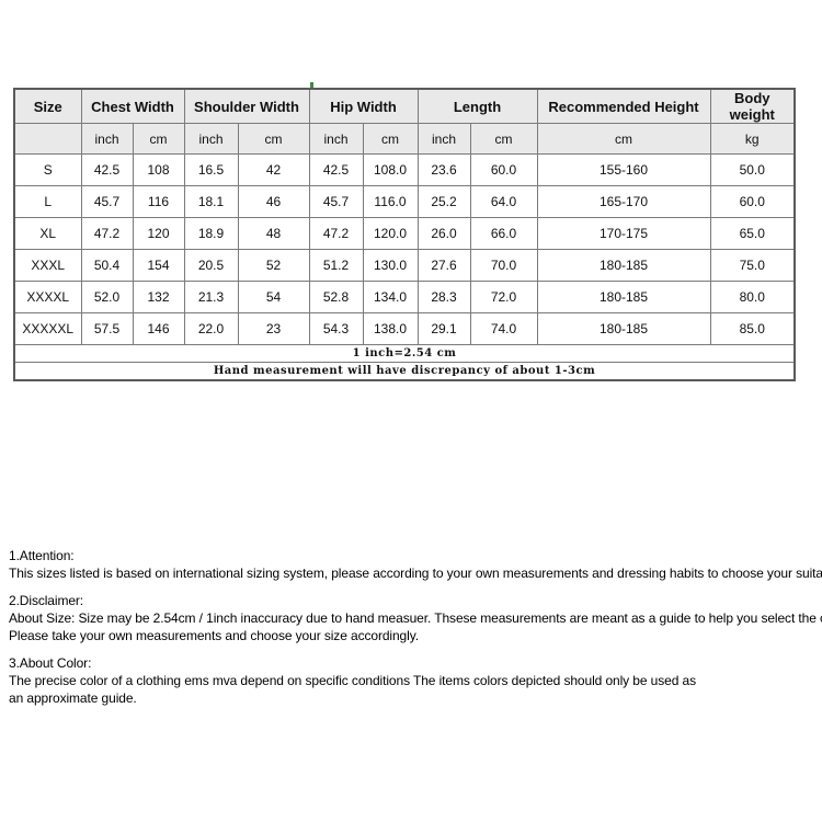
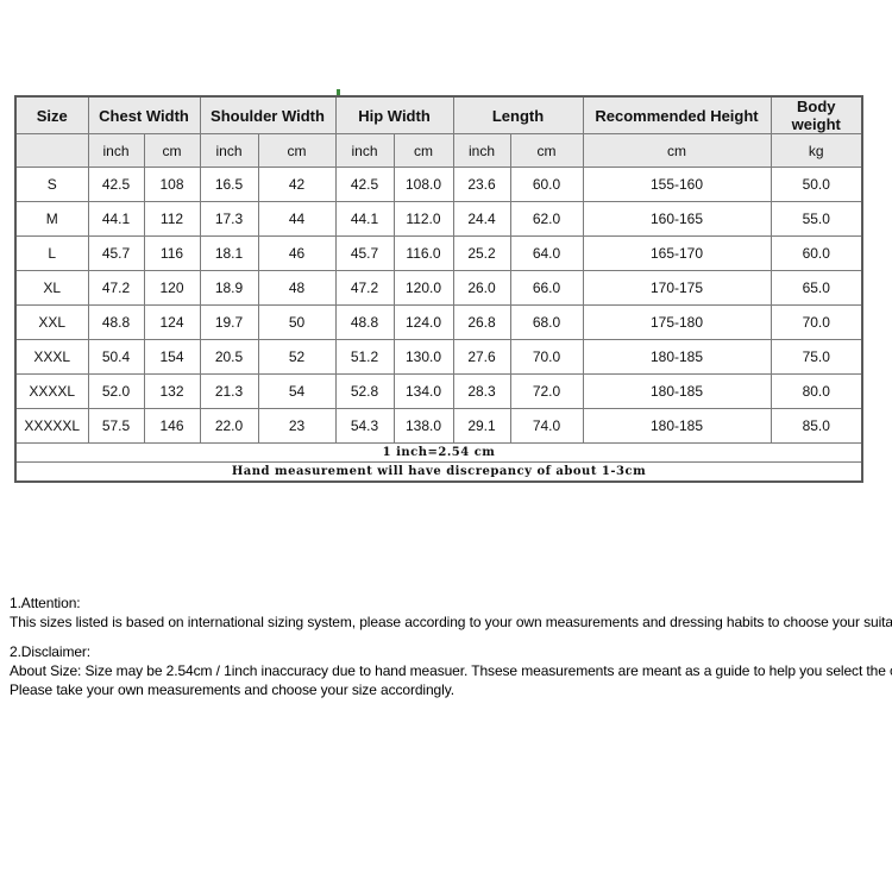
  Size	Chest Width	Shoulder Width	Hip Width	Length	Recommended Height	Body weight
  	inch	cm	inch	cm	inch	cm	inch	cm	cm	kg
  S	42.5	108	16.5	42	42.5	108.0	23.6	60.0	155-160	50.0
+ M	44.1	112	17.3	44	44.1	112.0	24.4	62.0	160-165	55.0
  L	45.7	116	18.1	46	45.7	116.0	25.2	64.0	165-170	60.0
  XL	47.2	120	18.9	48	47.2	120.0	26.0	66.0	170-175	65.0
+ XXL	48.8	124	19.7	50	48.8	124.0	26.8	68.0	175-180	70.0
  XXXL	50.4	154	20.5	52	51.2	130.0	27.6	70.0	180-185	75.0
  XXXXL	52.0	132	21.3	54	52.8	134.0	28.3	72.0	180-185	80.0
  XXXXXL	57.5	146	22.0	23	54.3	138.0	29.1	74.0	180-185	85.0
  1 inch=2.54 cm
  Hand measurement will have discrepancy of about 1-3cm
  1.Attention:
  This sizes listed is based on international sizing system, please according to your own measurements and dressing habits to choose your suita
  2.Disclaimer:
  About Size: Size may be 2.54cm / 1inch inaccuracy due to hand measuer. Thsese measurements are meant as a guide to help you select the
  Please take your own measurements and choose your size accordingly.
- 3.About Color:
- The precise color of a clothing ems mva depend on specific conditions The items colors depicted should only be used as
- an approximate guide.
